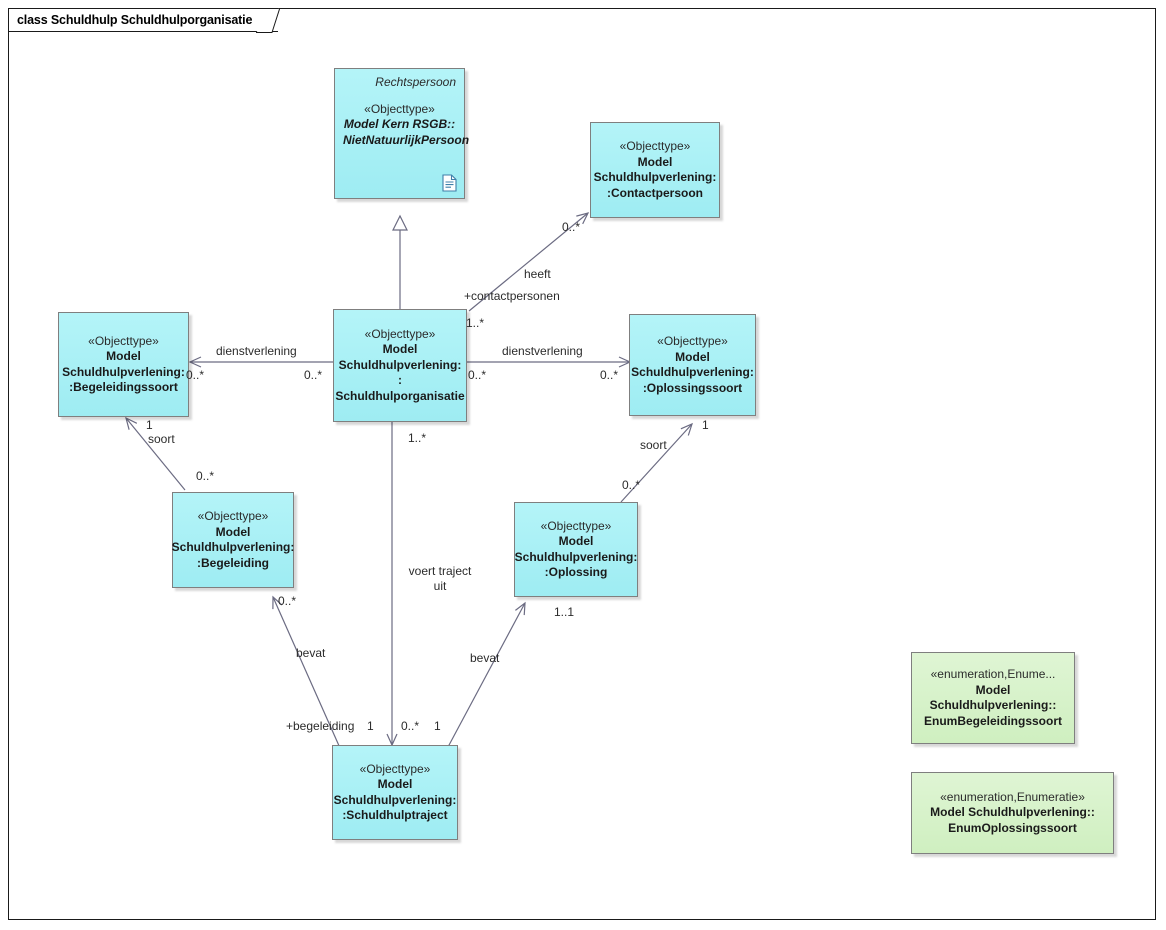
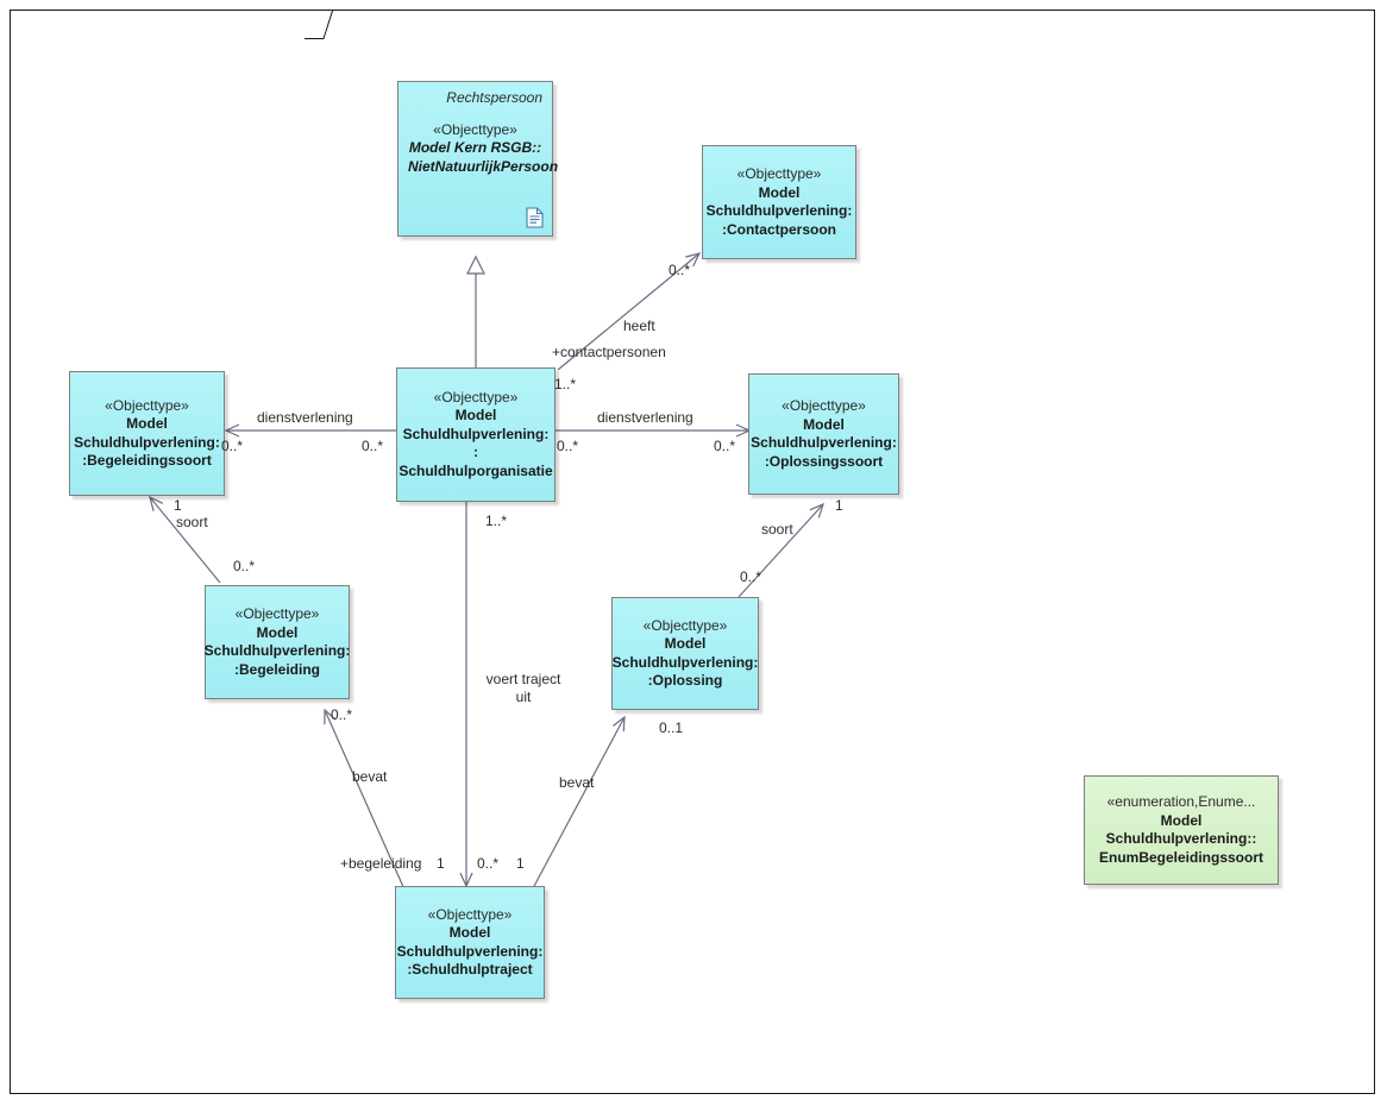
- class Schuldhulp Schuldhulporganisatie
  Rechtspersoon
  «Objecttype»
  Model Kern RSGB::
  NietNatuurlijkPersoon
  «Objecttype»
  Model
  Schuldhulpverlening:
  :Contactpersoon
  «Objecttype»
  Model
  Schuldhulpverlening:
  :
  Schuldhulporganisatie
  «Objecttype»
  Model
  Schuldhulpverlening:
  :Begeleidingssoort
  «Objecttype»
  Model
  Schuldhulpverlening:
  :Oplossingssoort
  «Objecttype»
  Model
  Schuldhulpverlening:
  :Begeleiding
  «Objecttype»
  Model
  Schuldhulpverlening:
  :Oplossing
  «Objecttype»
  Model
  Schuldhulpverlening:
  :Schuldhulptraject
  «enumeration,Enume...
  Model
  Schuldhulpverlening::
  EnumBegeleidingssoort
- «enumeration,Enumeratie»
- Model Schuldhulpverlening::
- EnumOplossingssoort
  0..*
  heeft
  +contactpersonen
  1..*
  dienstverlening
  0..*
  0..*
  dienstverlening
  0..*
  0..*
  1
  soort
  0..*
  1
  soort
  0..*
  1..*
  voert traject
  uit
  0..*
  0..*
  bevat
  +begeleiding
  1
- 1..1
+ 0..1
  bevat
  1
